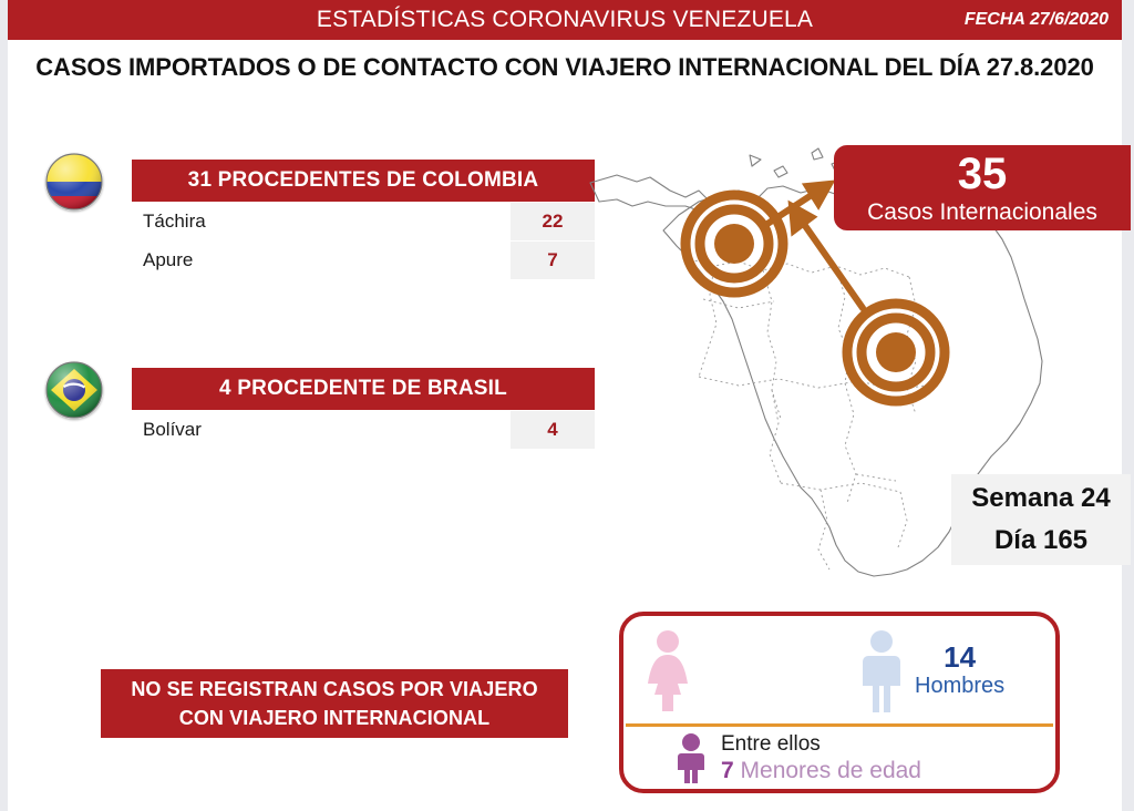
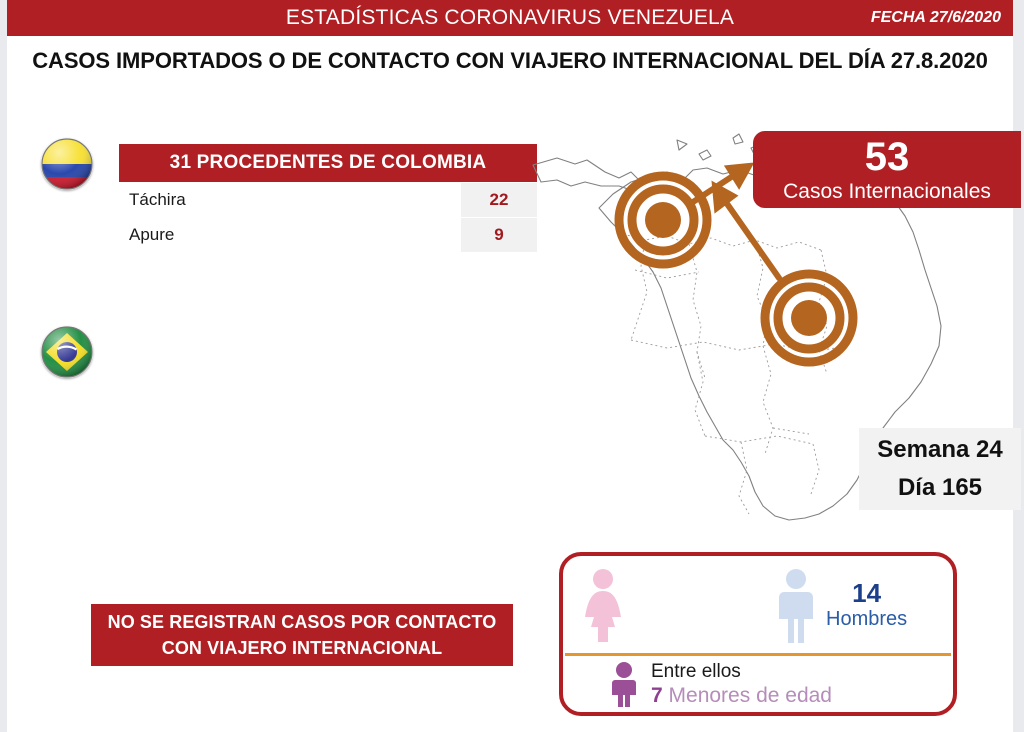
  ESTADÍSTICAS CORONAVIRUS VENEZUELA
  FECHA 27/6/2020
  CASOS IMPORTADOS O DE CONTACTO CON VIAJERO INTERNACIONAL DEL DÍA 27.8.2020
  31 PROCEDENTES DE COLOMBIA
  Táchira
  22
  Apure
- 7
+ 9
- 4 PROCEDENTE DE BRASIL
- Bolívar
- 4
- NO SE REGISTRAN CASOS POR VIAJERO
+ NO SE REGISTRAN CASOS POR CONTACTO
  CON VIAJERO INTERNACIONAL
- 35
+ 53
  Casos Internacionales
  Semana 24
  Día 165
  14
  Hombres
  Entre ellos
  7 Menores de edad
